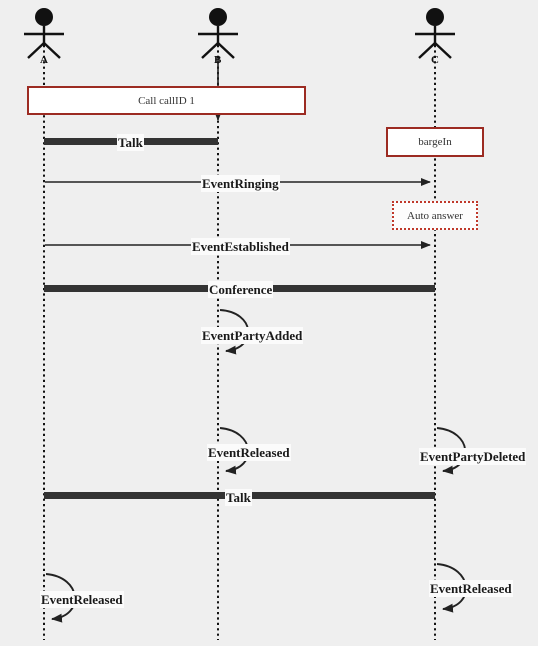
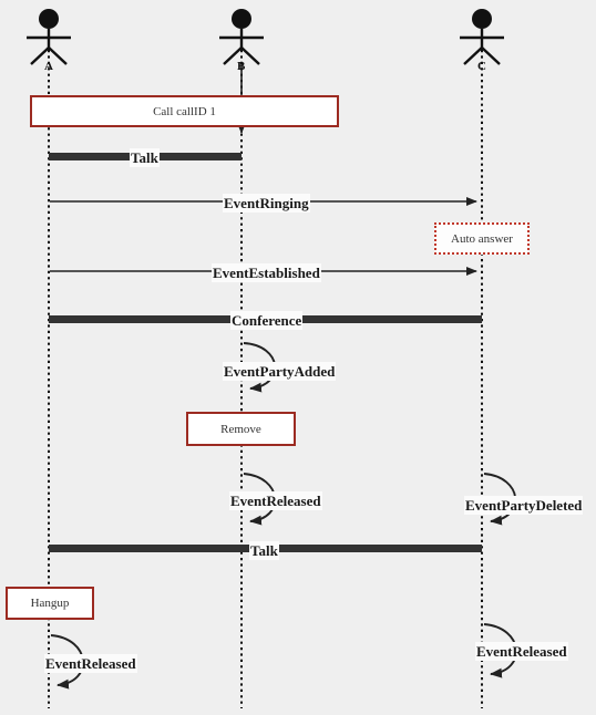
  A
  B
  C
  Call callID 1
- bargeIn
  Auto answer
+ Remove
+ Hangup
  Talk
  EventRinging
  EventEstablished
  Conference
  EventPartyAdded
  EventReleased
  EventPartyDeleted
  Talk
  EventReleased
  EventReleased
